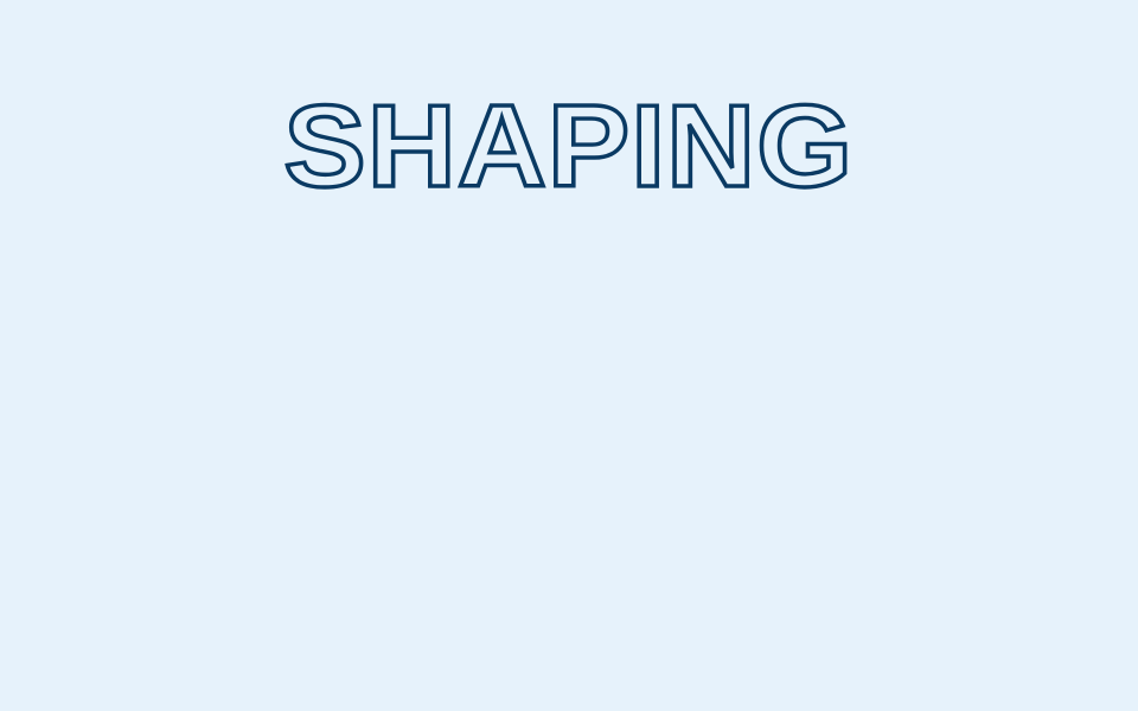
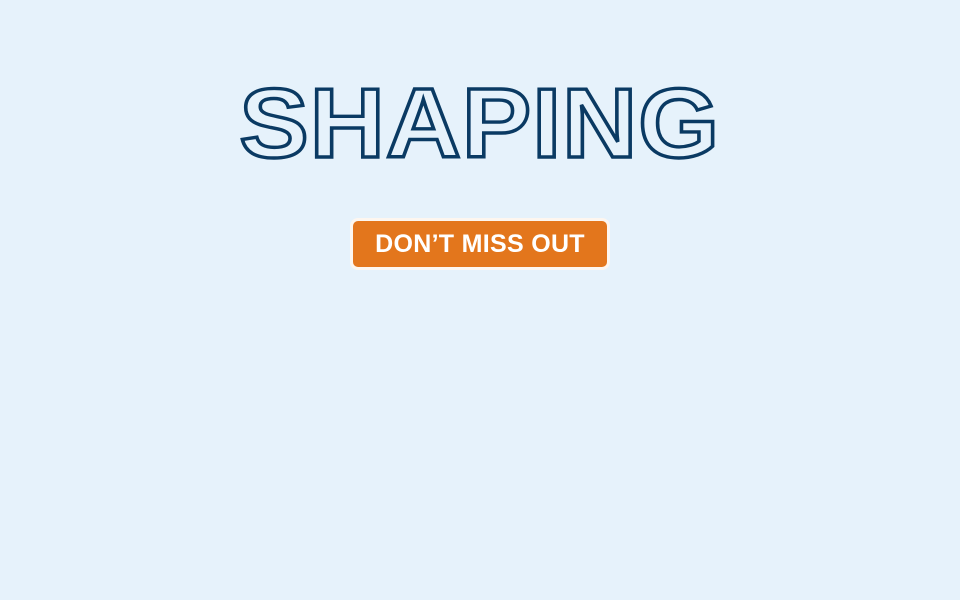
  SHAPING
+ DON’T MISS OUT
